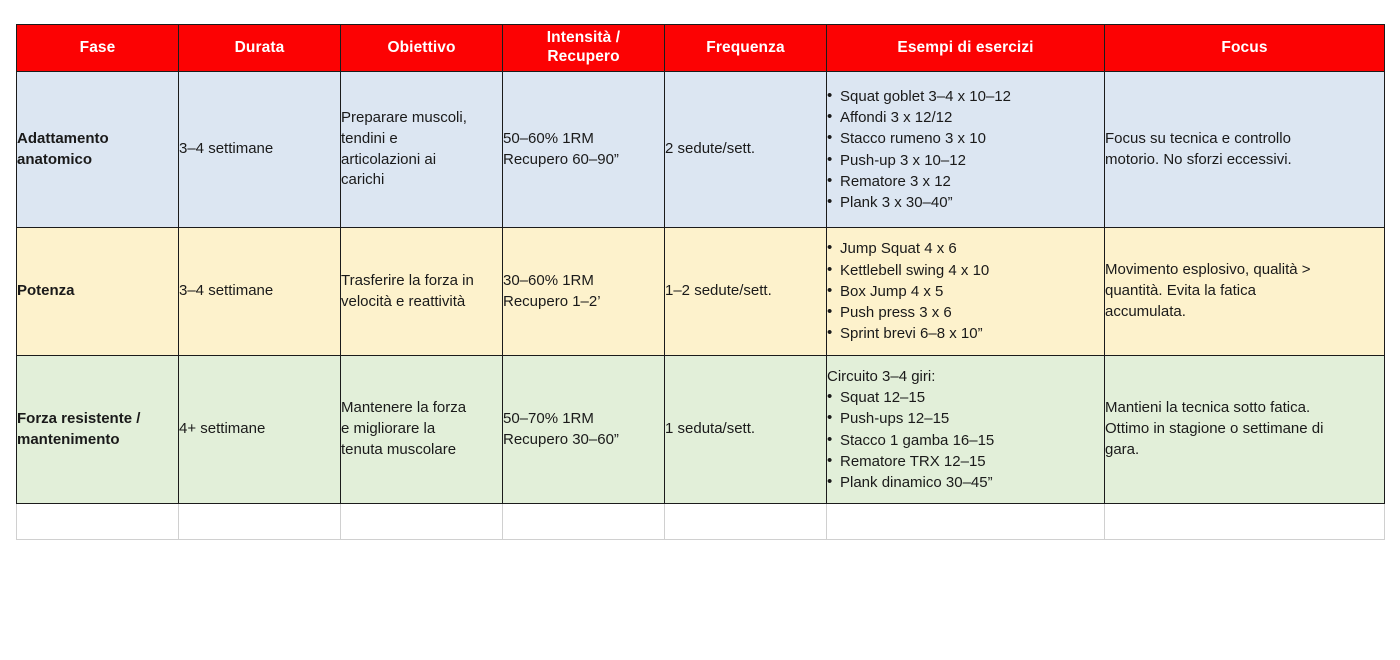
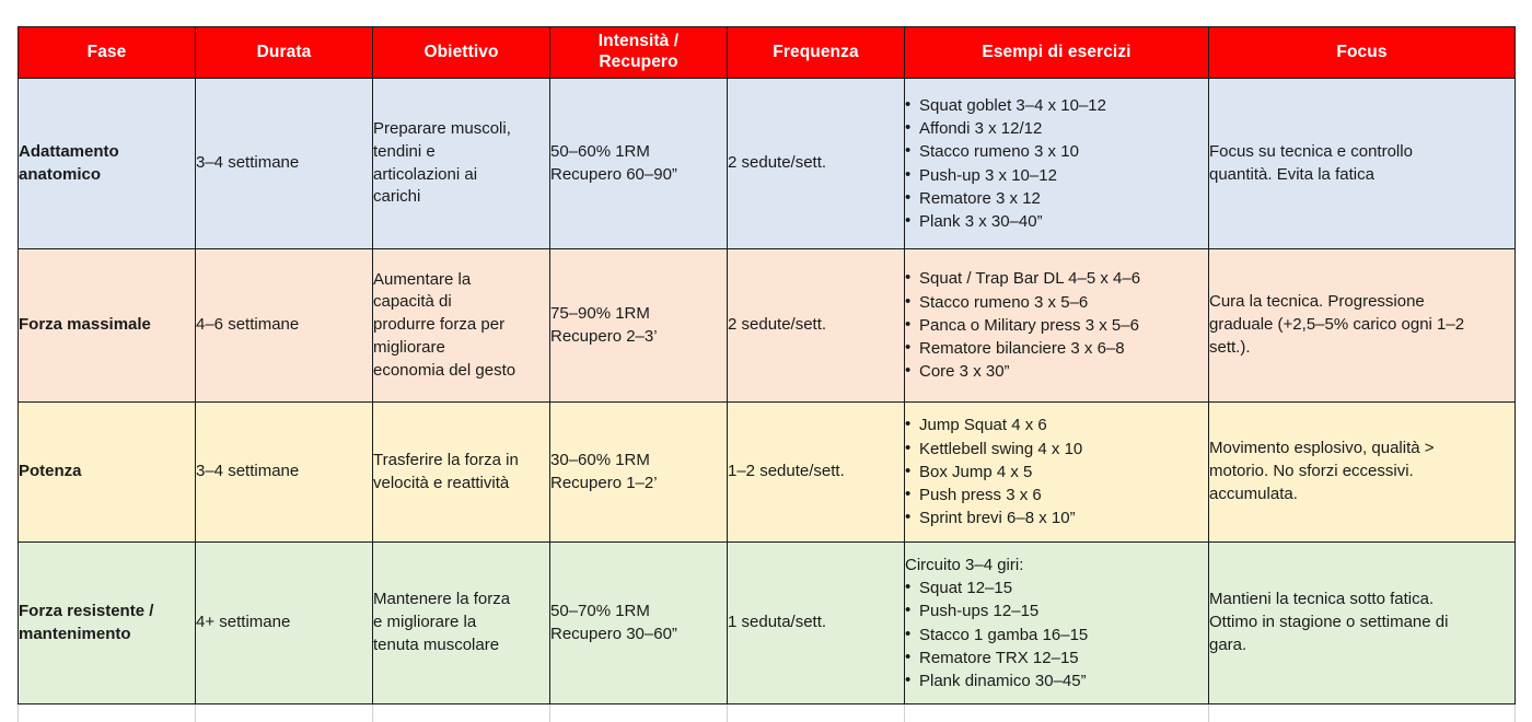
  Fase	Durata	Obiettivo	Intensità / Recupero	Frequenza	Esempi di esercizi	Focus
- Adattamentoanatomico	3–4 settimane	Preparare muscoli,tendini earticolazioni aicarichi	50–60% 1RMRecupero 60–90”	2 sedute/sett.	Squat goblet 3–4 x 10–12Affondi 3 x 12/12Stacco rumeno 3 x 10Push-up 3 x 10–12Rematore 3 x 12Plank 3 x 30–40”	Focus su tecnica e controllomotorio. No sforzi eccessivi.
+ Adattamentoanatomico	3–4 settimane	Preparare muscoli,tendini earticolazioni aicarichi	50–60% 1RMRecupero 60–90”	2 sedute/sett.	Squat goblet 3–4 x 10–12Affondi 3 x 12/12Stacco rumeno 3 x 10Push-up 3 x 10–12Rematore 3 x 12Plank 3 x 30–40”	Focus su tecnica e controlloquantità. Evita la fatica
+ Forza massimale	4–6 settimane	Aumentare lacapacità diprodurre forza permigliorareeconomia del gesto	75–90% 1RMRecupero 2–3’	2 sedute/sett.	Squat / Trap Bar DL 4–5 x 4–6Stacco rumeno 3 x 5–6Panca o Military press 3 x 5–6Rematore bilanciere 3 x 6–8Core 3 x 30”	Cura la tecnica. Progressionegraduale (+2,5–5% carico ogni 1–2sett.).
- Potenza	3–4 settimane	Trasferire la forza invelocità e reattività	30–60% 1RMRecupero 1–2’	1–2 sedute/sett.	Jump Squat 4 x 6Kettlebell swing 4 x 10Box Jump 4 x 5Push press 3 x 6Sprint brevi 6–8 x 10”	Movimento esplosivo, qualità >quantità. Evita la faticaaccumulata.
+ Potenza	3–4 settimane	Trasferire la forza invelocità e reattività	30–60% 1RMRecupero 1–2’	1–2 sedute/sett.	Jump Squat 4 x 6Kettlebell swing 4 x 10Box Jump 4 x 5Push press 3 x 6Sprint brevi 6–8 x 10”	Movimento esplosivo, qualità >motorio. No sforzi eccessivi.accumulata.
  Forza resistente /mantenimento	4+ settimane	Mantenere la forzae migliorare latenuta muscolare	50–70% 1RMRecupero 30–60”	1 seduta/sett.	Circuito 3–4 giri:Squat 12–15Push-ups 12–15Stacco 1 gamba 16–15Rematore TRX 12–15Plank dinamico 30–45”	Mantieni la tecnica sotto fatica.Ottimo in stagione o settimane digara.
